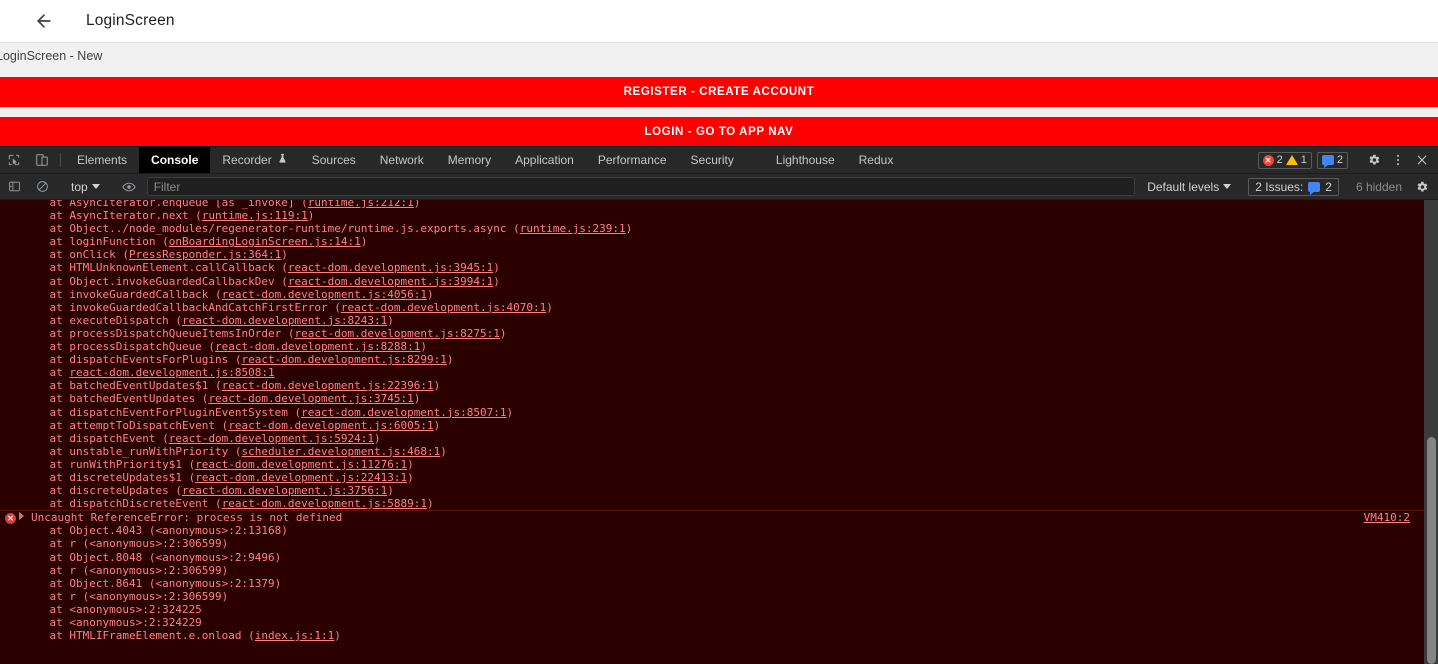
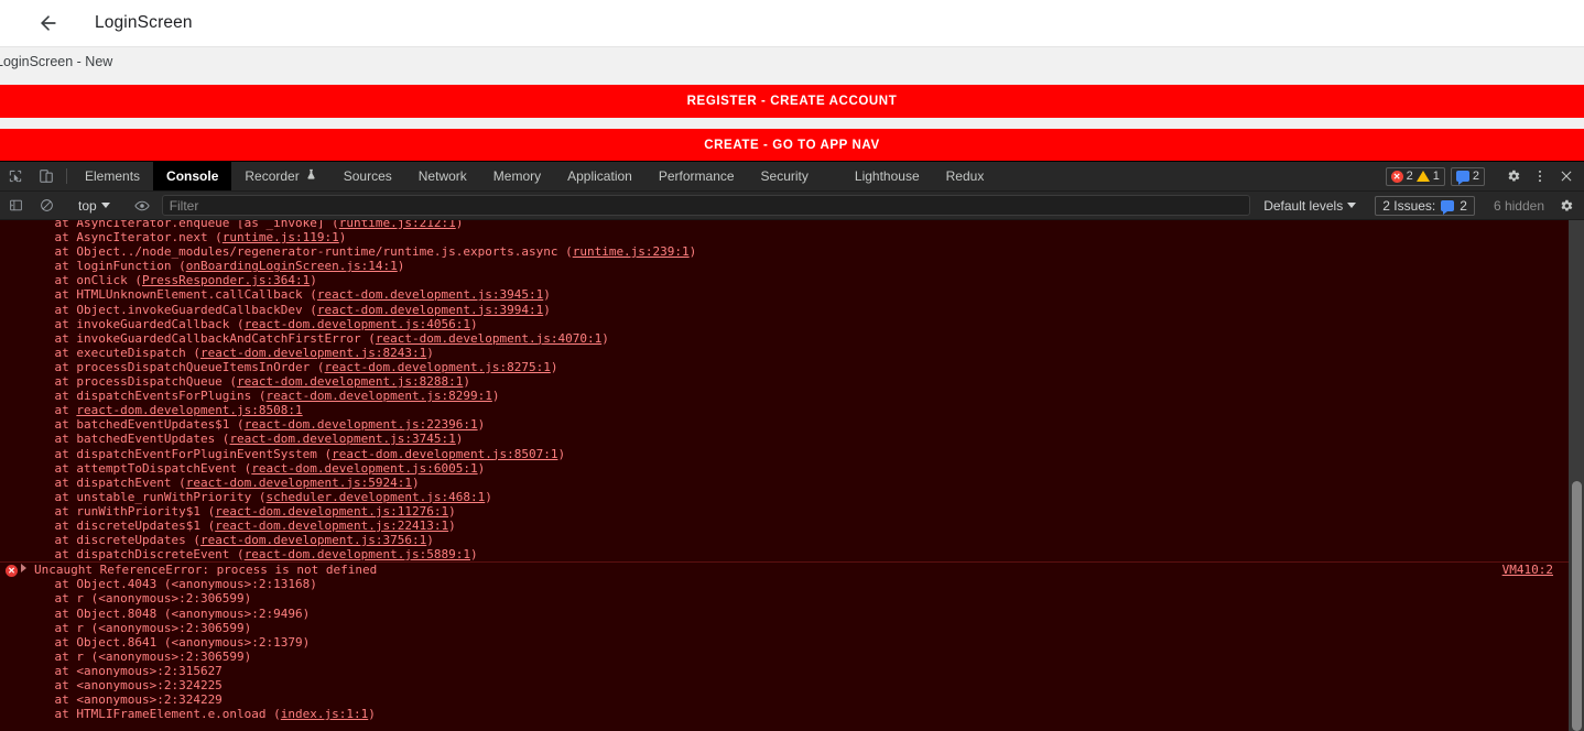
  LoginScreen
  oginScreen - New
  REGISTER - CREATE ACCOUNT
- LOGIN - GO TO APP NAV
+ CREATE - GO TO APP NAV
  Elements
  Console
  Recorder
  Sources
  Network
  Memory
  Application
  Performance
  Security
  Lighthouse
  Redux
  ✕
  2
  1
  2
  top
  Filter
  Default levels
  2 Issues:
  2
  6 hidden
  at AsyncIterator.enqueue [as _invoke] (runtime.js:212:1)
  at AsyncIterator.next (runtime.js:119:1)
  at Object../node_modules/regenerator-runtime/runtime.js.exports.async (runtime.js:239:1)
  at loginFunction (onBoardingLoginScreen.js:14:1)
  at onClick (PressResponder.js:364:1)
  at HTMLUnknownElement.callCallback (react-dom.development.js:3945:1)
  at Object.invokeGuardedCallbackDev (react-dom.development.js:3994:1)
  at invokeGuardedCallback (react-dom.development.js:4056:1)
  at invokeGuardedCallbackAndCatchFirstError (react-dom.development.js:4070:1)
  at executeDispatch (react-dom.development.js:8243:1)
  at processDispatchQueueItemsInOrder (react-dom.development.js:8275:1)
  at processDispatchQueue (react-dom.development.js:8288:1)
  at dispatchEventsForPlugins (react-dom.development.js:8299:1)
  at react-dom.development.js:8508:1
  at batchedEventUpdates$1 (react-dom.development.js:22396:1)
  at batchedEventUpdates (react-dom.development.js:3745:1)
  at dispatchEventForPluginEventSystem (react-dom.development.js:8507:1)
  at attemptToDispatchEvent (react-dom.development.js:6005:1)
  at dispatchEvent (react-dom.development.js:5924:1)
  at unstable_runWithPriority (scheduler.development.js:468:1)
  at runWithPriority$1 (react-dom.development.js:11276:1)
  at discreteUpdates$1 (react-dom.development.js:22413:1)
  at discreteUpdates (react-dom.development.js:3756:1)
  at dispatchDiscreteEvent (react-dom.development.js:5889:1)
  ✕
  Uncaught ReferenceError: process is not defined
  VM410:2
  at Object.4043 (<anonymous>:2:13168)
  at r (<anonymous>:2:306599)
  at Object.8048 (<anonymous>:2:9496)
  at r (<anonymous>:2:306599)
  at Object.8641 (<anonymous>:2:1379)
  at r (<anonymous>:2:306599)
+ at <anonymous>:2:315627
  at <anonymous>:2:324225
  at <anonymous>:2:324229
  at HTMLIFrameElement.e.onload (index.js:1:1)
